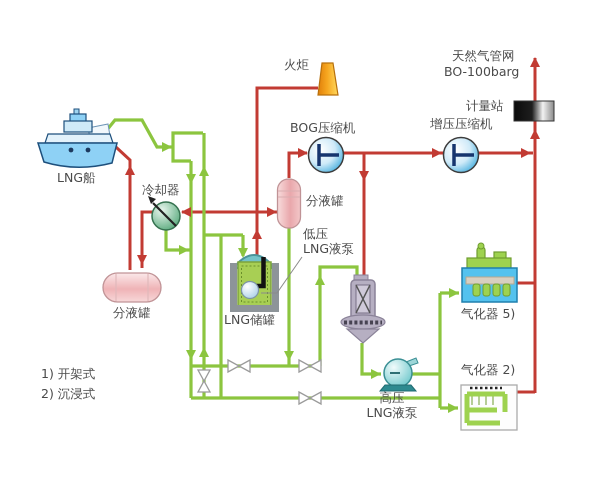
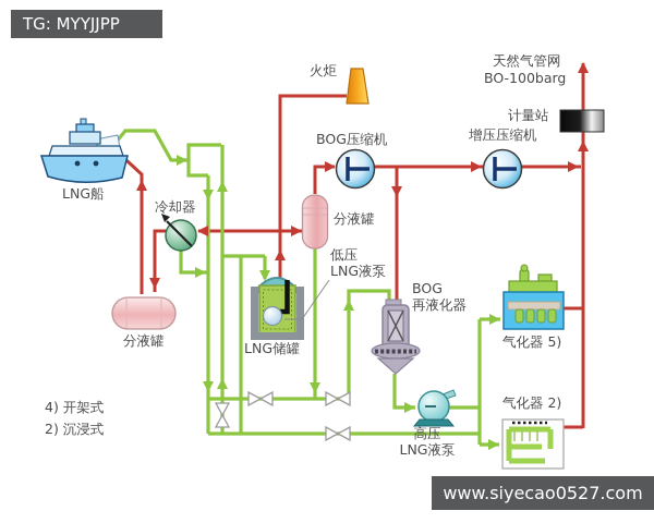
  火炬
  天然气管网
  BO-100barg
  计量站
  增压压缩机
  BOG压缩机
  LNG船
  冷却器
  分液罐
  低压
  LNG液泵
  分液罐
  LNG储罐
+ BOG
+ 再液化器
  气化器 5)
  气化器 2)
  高压
  LNG液泵
- 1) 开架式
+ 4) 开架式
  2) 沉浸式
+ TG: MYYJJPP
+ www.siyecao0527.com
